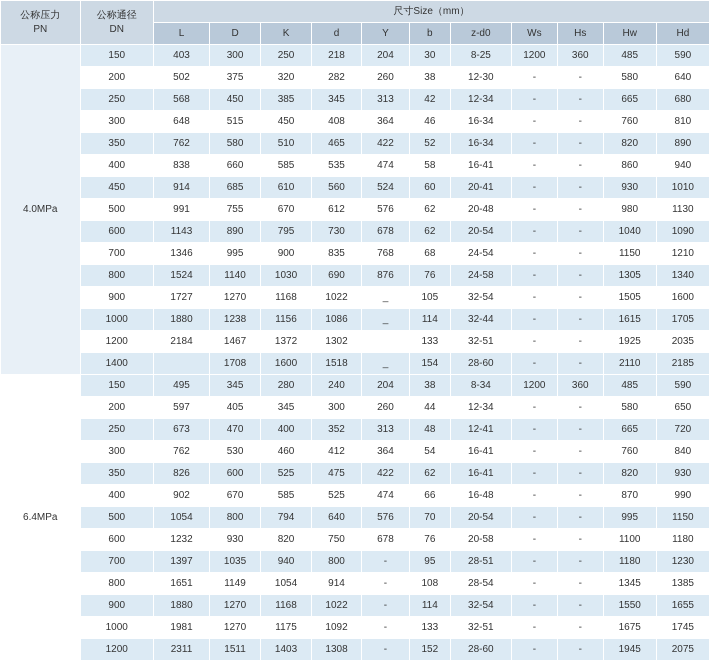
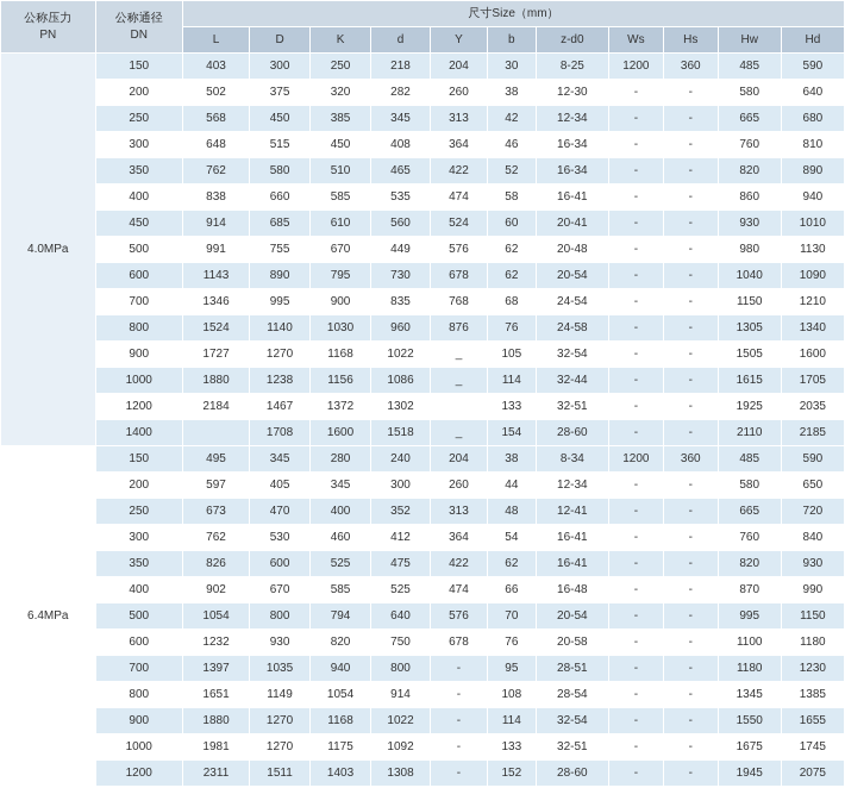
  公称压力 PN	公称通径 DN	尺寸Size（mm）
  L	D	K	d	Y	b	z-d0	Ws	Hs	Hw	Hd
  4.0MPa	150	403	300	250	218	204	30	8-25	1200	360	485	590
  200	502	375	320	282	260	38	12-30	-	-	580	640
  250	568	450	385	345	313	42	12-34	-	-	665	680
  300	648	515	450	408	364	46	16-34	-	-	760	810
  350	762	580	510	465	422	52	16-34	-	-	820	890
  400	838	660	585	535	474	58	16-41	-	-	860	940
  450	914	685	610	560	524	60	20-41	-	-	930	1010
- 500	991	755	670	612	576	62	20-48	-	-	980	1130
+ 500	991	755	670	449	576	62	20-48	-	-	980	1130
  600	1143	890	795	730	678	62	20-54	-	-	1040	1090
  700	1346	995	900	835	768	68	24-54	-	-	1150	1210
- 800	1524	1140	1030	690	876	76	24-58	-	-	1305	1340
+ 800	1524	1140	1030	960	876	76	24-58	-	-	1305	1340
  900	1727	1270	1168	1022	_	105	32-54	-	-	1505	1600
  1000	1880	1238	1156	1086	_	114	32-44	-	-	1615	1705
  1200	2184	1467	1372	1302		133	32-51	-	-	1925	2035
  1400		1708	1600	1518	_	154	28-60	-	-	2110	2185
  6.4MPa	150	495	345	280	240	204	38	8-34	1200	360	485	590
  200	597	405	345	300	260	44	12-34	-	-	580	650
  250	673	470	400	352	313	48	12-41	-	-	665	720
  300	762	530	460	412	364	54	16-41	-	-	760	840
  350	826	600	525	475	422	62	16-41	-	-	820	930
  400	902	670	585	525	474	66	16-48	-	-	870	990
  500	1054	800	794	640	576	70	20-54	-	-	995	1150
  600	1232	930	820	750	678	76	20-58	-	-	1100	1180
  700	1397	1035	940	800	-	95	28-51	-	-	1180	1230
  800	1651	1149	1054	914	-	108	28-54	-	-	1345	1385
  900	1880	1270	1168	1022	-	114	32-54	-	-	1550	1655
  1000	1981	1270	1175	1092	-	133	32-51	-	-	1675	1745
  1200	2311	1511	1403	1308	-	152	28-60	-	-	1945	2075
